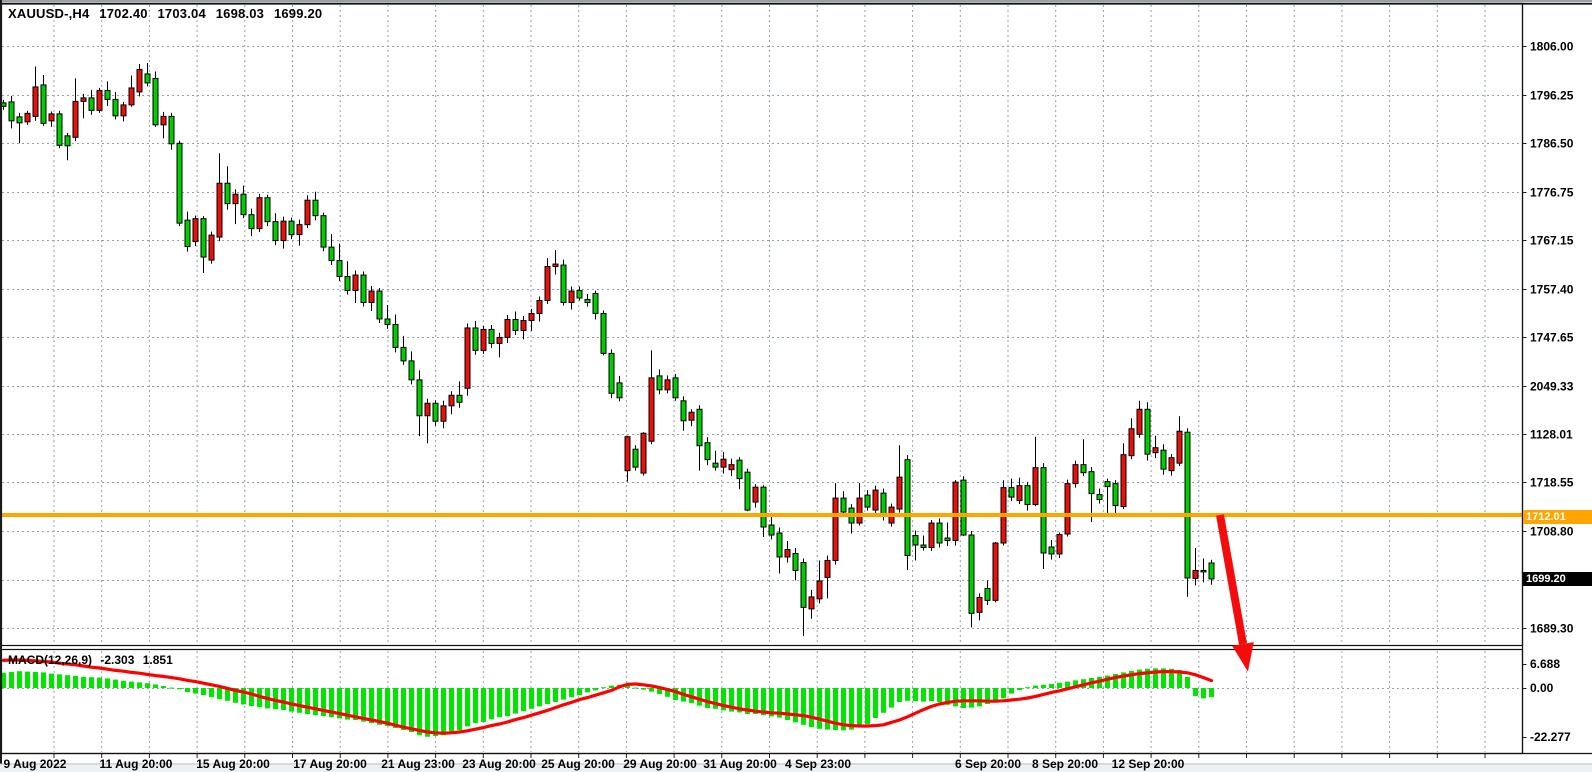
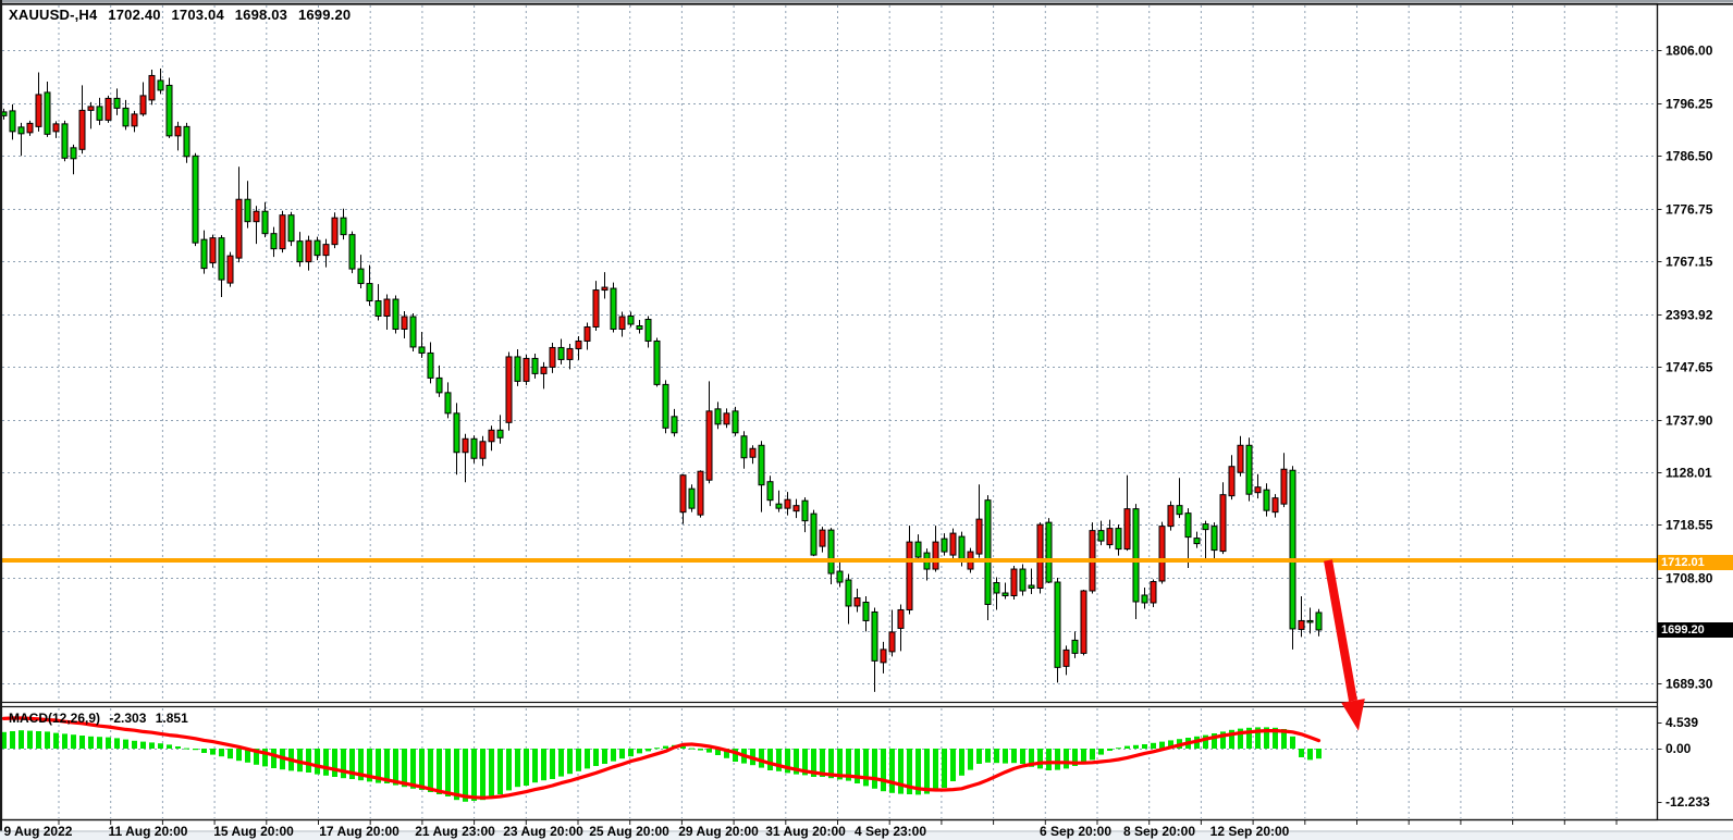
  1806.00
  1796.25
  1786.50
  1776.75
  1767.15
- 1757.40
+ 2393.92
  1747.65
- 2049.33
+ 1737.90
  1128.01
  1718.55
  1708.80
  1689.30
- 6.688
+ 4.539
  0.00
- -22.277
+ -12.233
  9 Aug 2022
  11 Aug 20:00
  15 Aug 20:00
  17 Aug 20:00
  21 Aug 23:00
  23 Aug 20:00
  25 Aug 20:00
  29 Aug 20:00
  31 Aug 20:00
  4 Sep 23:00
  6 Sep 20:00
  8 Sep 20:00
  12 Sep 20:00
  XAUUSD-,H4 1702.40 1703.04 1698.03 1699.20
  MACD(12,26,9) -2.303 1.851
  1712.01
  1699.20
